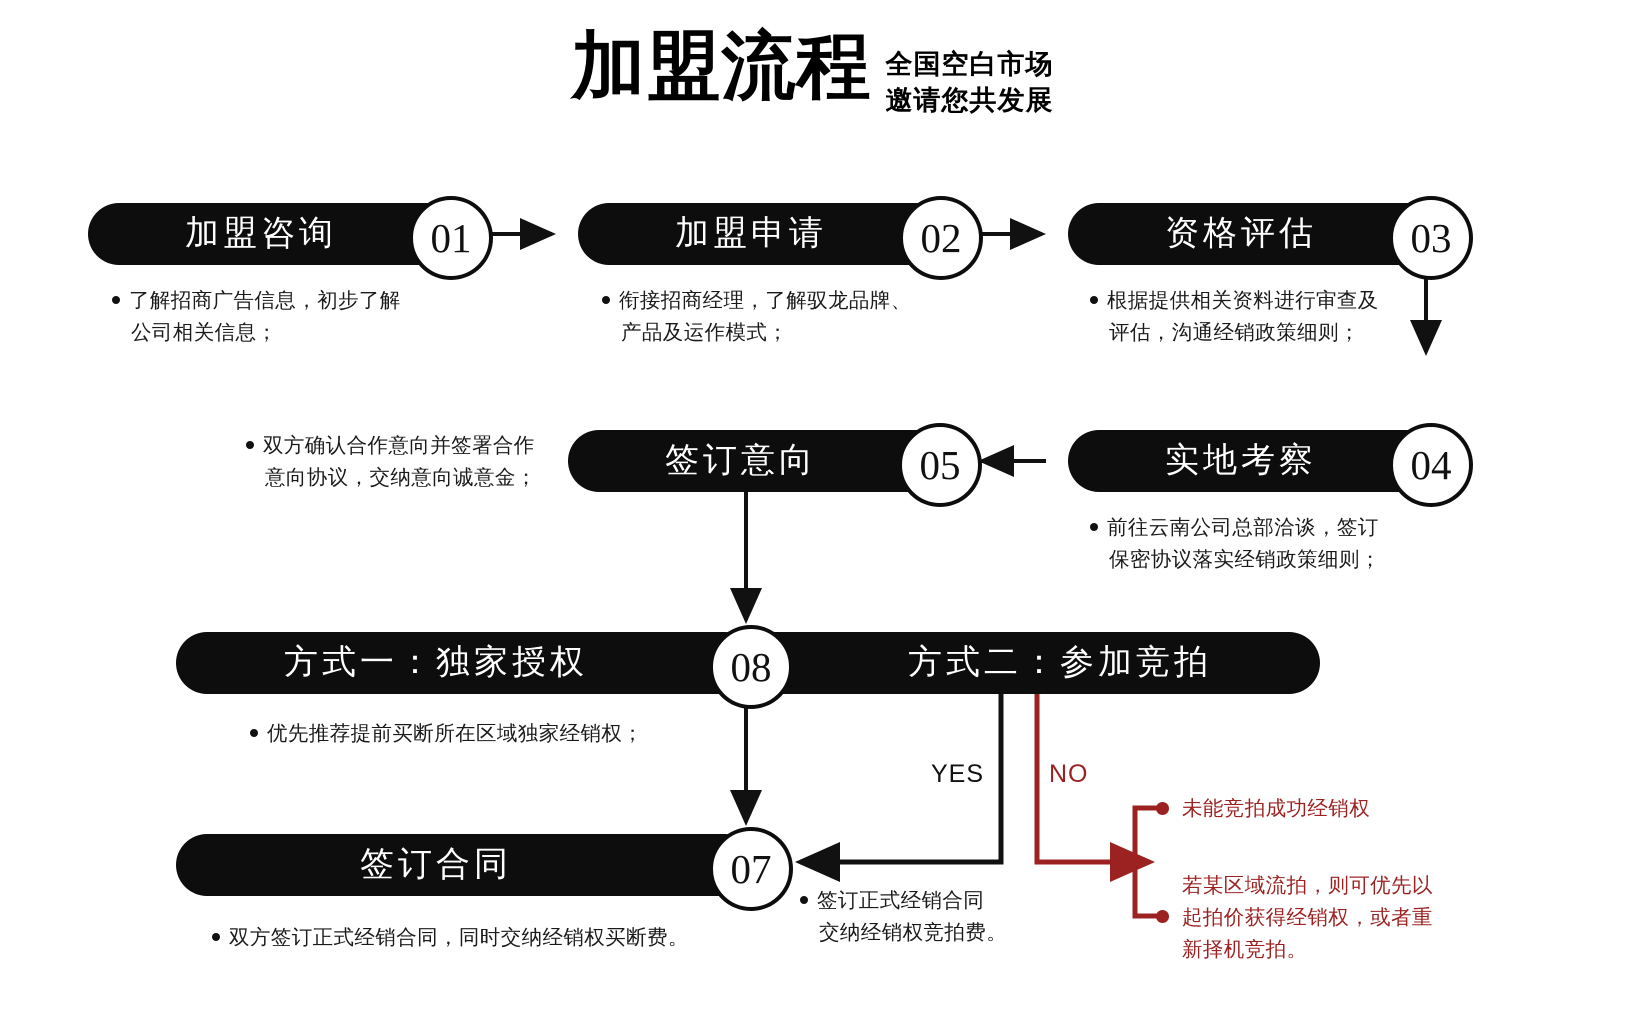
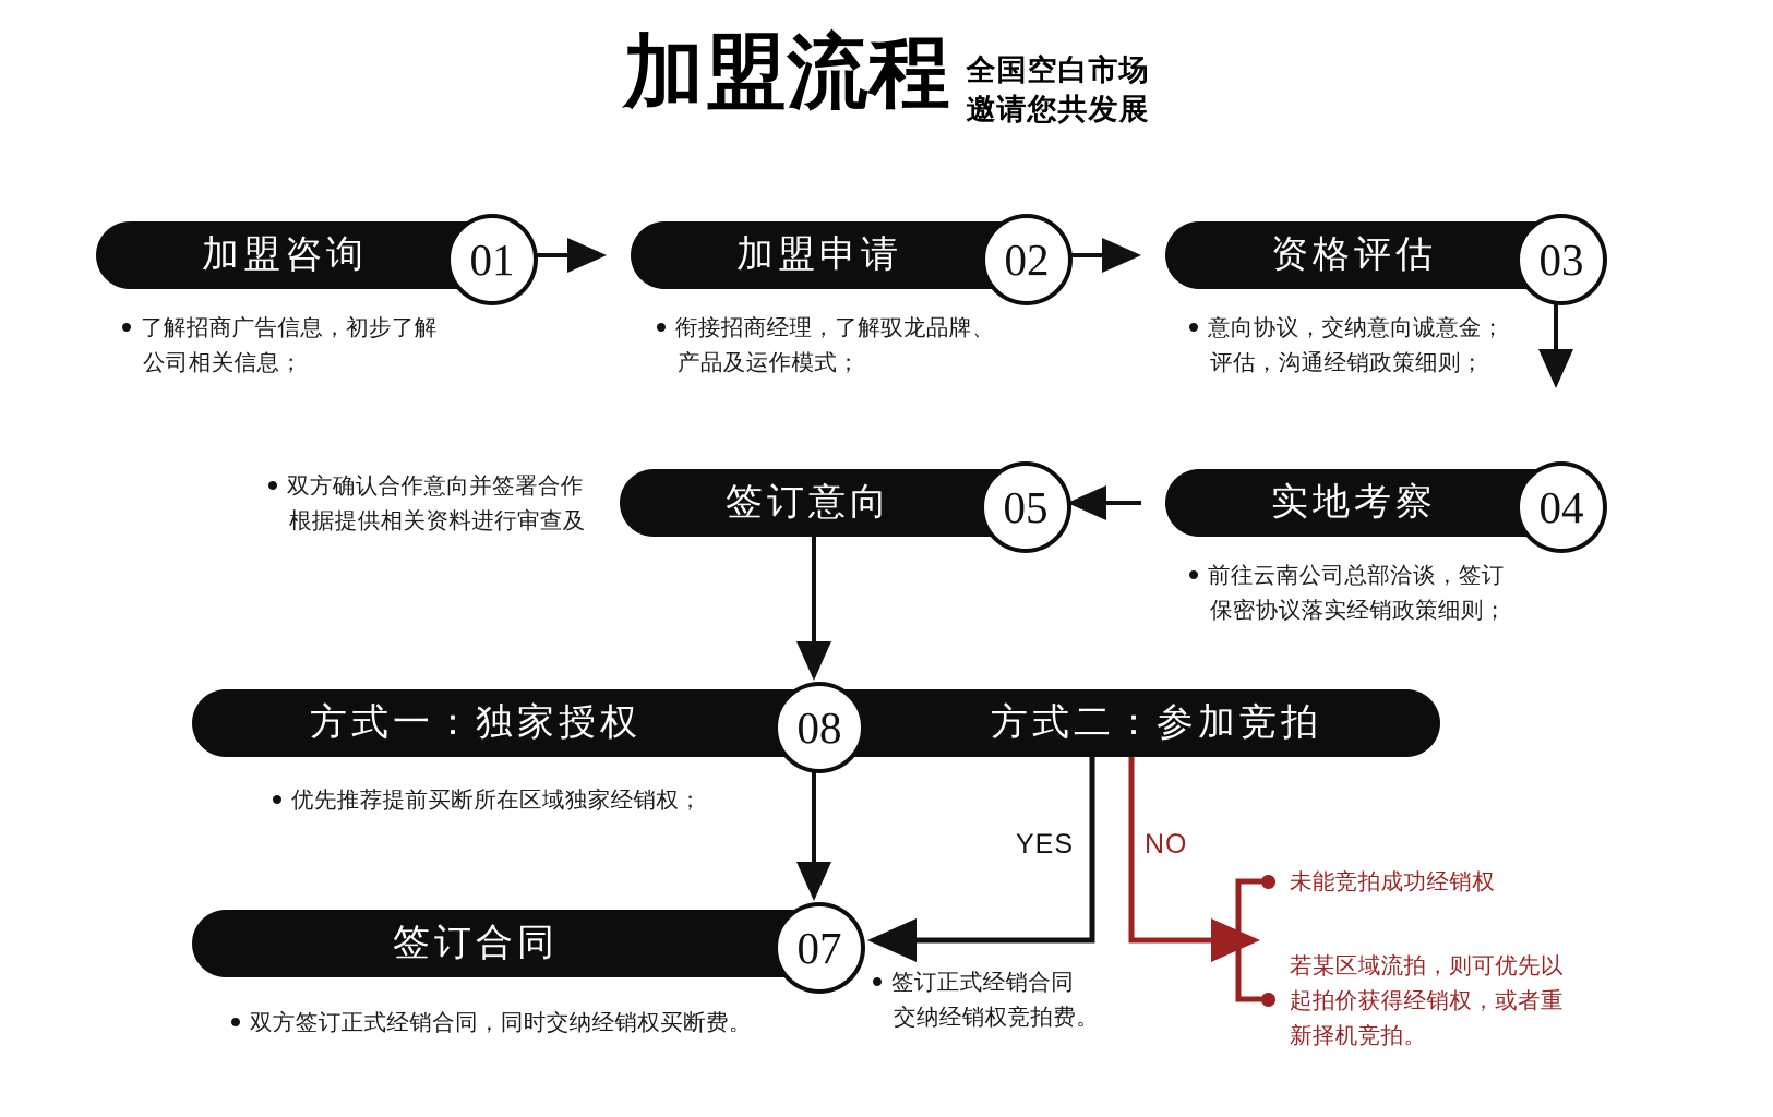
  加盟流程
  全国空白市场
  邀请您共发展
  加盟咨询
  01
  了解招商广告信息，初步了解
  公司相关信息；
  加盟申请
  02
  衔接招商经理，了解驭龙品牌、
  产品及运作模式；
  资格评估
  03
- 根据提供相关资料进行审查及
+ 意向协议，交纳意向诚意金；
  评估，沟通经销政策细则；
  实地考察
  04
  前往云南公司总部洽谈，签订
  保密协议落实经销政策细则；
  签订意向
  05
  双方确认合作意向并签署合作
- 意向协议，交纳意向诚意金；
+ 根据提供相关资料进行审查及
  方式一：独家授权
  方式二：参加竞拍
  08
  优先推荐提前买断所在区域独家经销权；
  YES
  NO
  签订合同
  07
  双方签订正式经销合同，同时交纳经销权买断费。
  签订正式经销合同
  交纳经销权竞拍费。
  未能竞拍成功经销权
  若某区域流拍，则可优先以
  起拍价获得经销权，或者重
  新择机竞拍。
